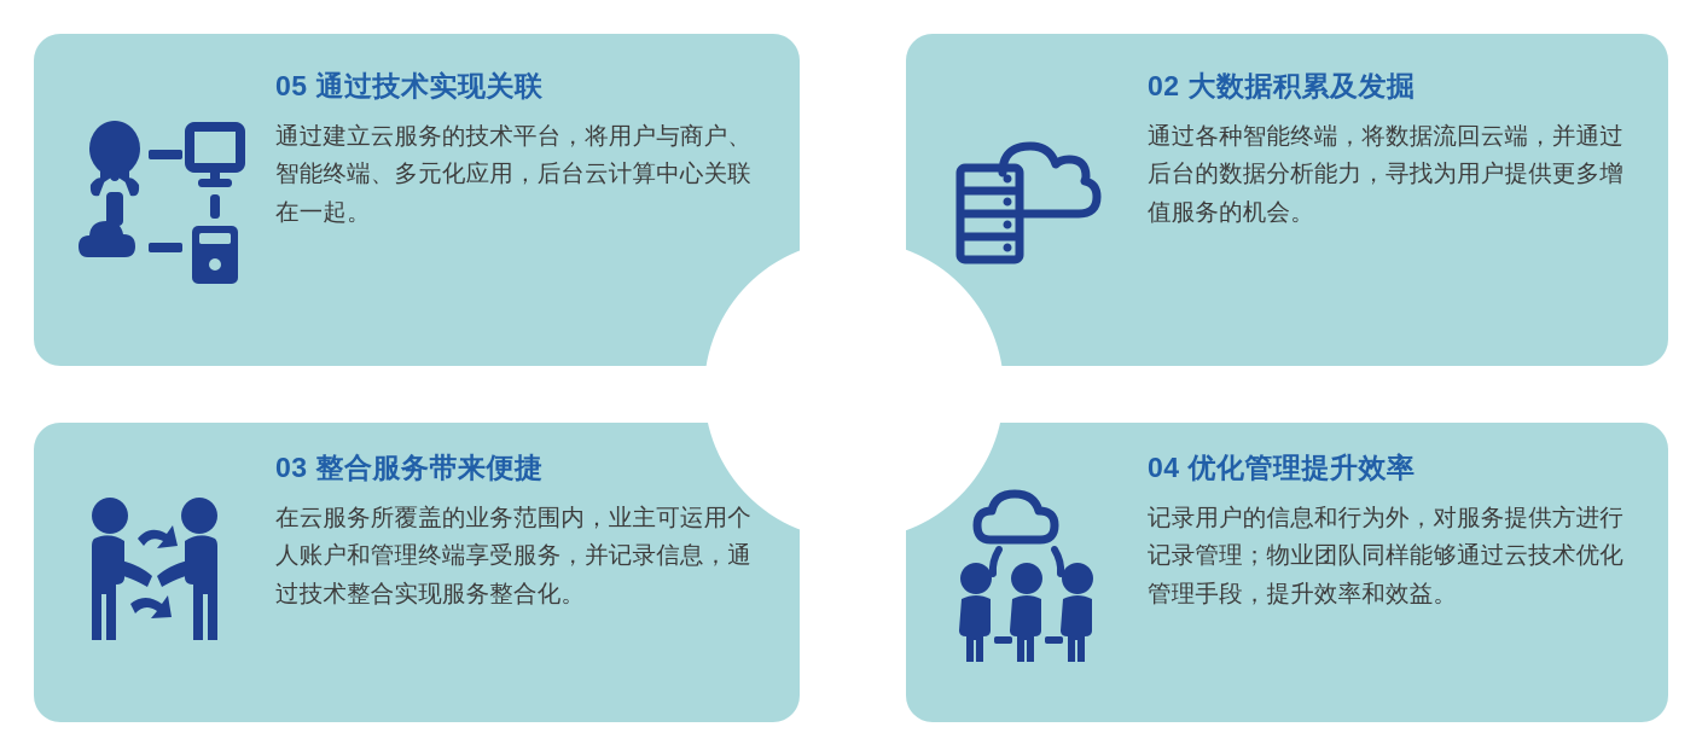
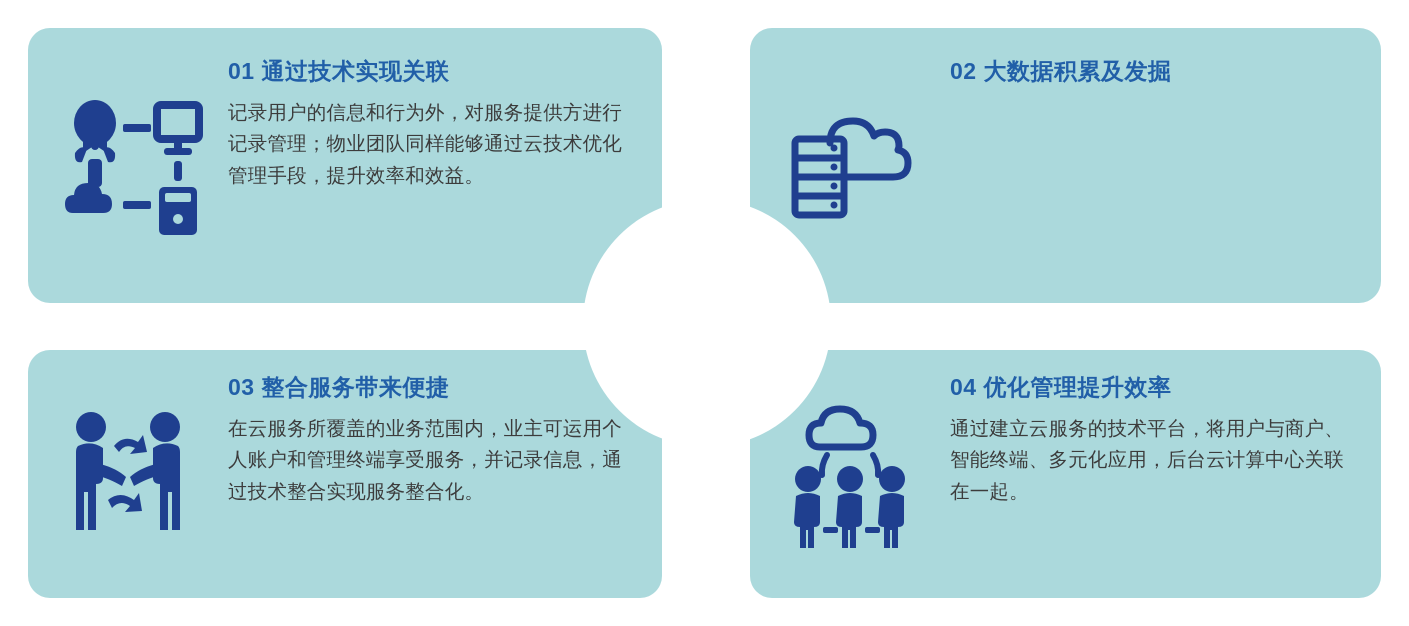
- 05 通过技术实现关联
+ 01 通过技术实现关联
- 通过建立云服务的技术平台，将用户与商户、智能终端、多元化应用，后台云计算中心关联在一起。
+ 记录用户的信息和行为外，对服务提供方进行记录管理；物业团队同样能够通过云技术优化管理手段，提升效率和效益。
  02 大数据积累及发掘
- 通过各种智能终端，将数据流回云端，并通过后台的数据分析能力，寻找为用户提供更多增值服务的机会。
  03 整合服务带来便捷
  在云服务所覆盖的业务范围内，业主可运用个人账户和管理终端享受服务，并记录信息，通过技术整合实现服务整合化。
  04 优化管理提升效率
- 记录用户的信息和行为外，对服务提供方进行记录管理；物业团队同样能够通过云技术优化管理手段，提升效率和效益。
+ 通过建立云服务的技术平台，将用户与商户、智能终端、多元化应用，后台云计算中心关联在一起。
